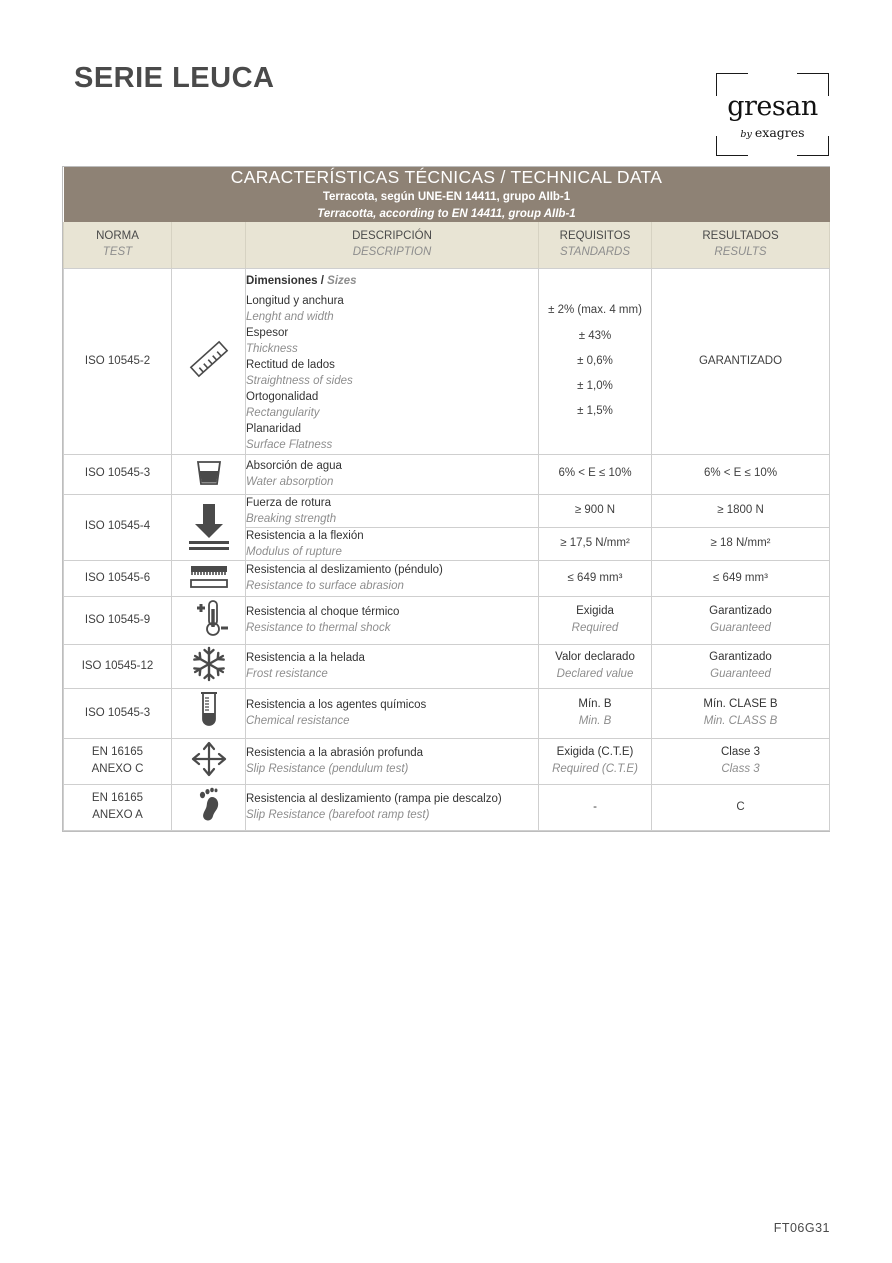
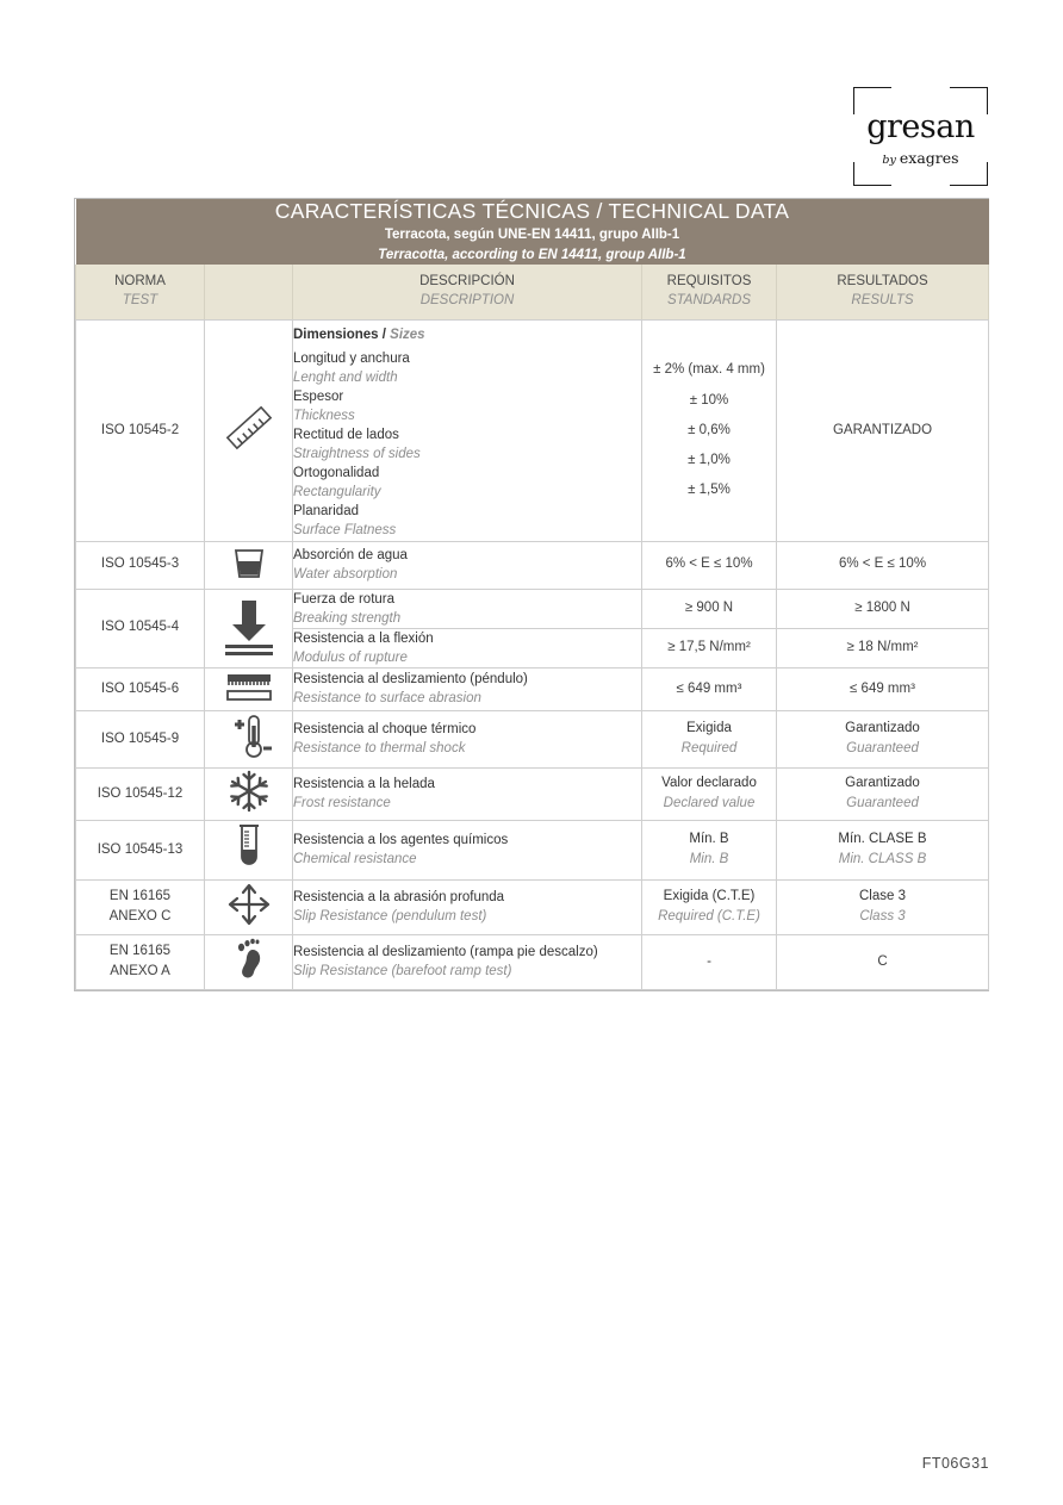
- SERIE LEUCA
  gresan
  by exagres
  CARACTERÍSTICAS TÉCNICAS / TECHNICAL DATA Terracota, según UNE-EN 14411, grupo AIIb-1 Terracotta, according to EN 14411, group AIIb-1
  NORMA TEST		DESCRIPCIÓN DESCRIPTION	REQUISITOS STANDARDS	RESULTADOS RESULTS
- ISO 10545-2		Dimensiones / Sizes Longitud y anchura Lenght and width Espesor Thickness Rectitud de lados Straightness of sides Ortogonalidad Rectangularity Planaridad Surface Flatness	± 2% (max. 4 mm) ± 43% ± 0,6% ± 1,0% ± 1,5%	GARANTIZADO
+ ISO 10545-2		Dimensiones / Sizes Longitud y anchura Lenght and width Espesor Thickness Rectitud de lados Straightness of sides Ortogonalidad Rectangularity Planaridad Surface Flatness	± 2% (max. 4 mm) ± 10% ± 0,6% ± 1,0% ± 1,5%	GARANTIZADO
  ISO 10545-3		Absorción de agua Water absorption	6% < E ≤ 10%	6% < E ≤ 10%
  ISO 10545-4		Fuerza de rotura Breaking strength	≥ 900 N	≥ 1800 N
  Resistencia a la flexión Modulus of rupture	≥ 17,5 N/mm²	≥ 18 N/mm²
  ISO 10545-6		Resistencia al deslizamiento (péndulo) Resistance to surface abrasion	≤ 649 mm³	≤ 649 mm³
  ISO 10545-9		Resistencia al choque térmico Resistance to thermal shock	Exigida Required	Garantizado Guaranteed
  ISO 10545-12		Resistencia a la helada Frost resistance	Valor declarado Declared value	Garantizado Guaranteed
- ISO 10545-3		Resistencia a los agentes químicos Chemical resistance	Mín. B Min. B	Mín. CLASE B Min. CLASS B
+ ISO 10545-13		Resistencia a los agentes químicos Chemical resistance	Mín. B Min. B	Mín. CLASE B Min. CLASS B
  EN 16165 ANEXO C		Resistencia a la abrasión profunda Slip Resistance (pendulum test)	Exigida (C.T.E) Required (C.T.E)	Clase 3 Class 3
  EN 16165 ANEXO A		Resistencia al deslizamiento (rampa pie descalzo) Slip Resistance (barefoot ramp test)	-	C
  FT06G31
